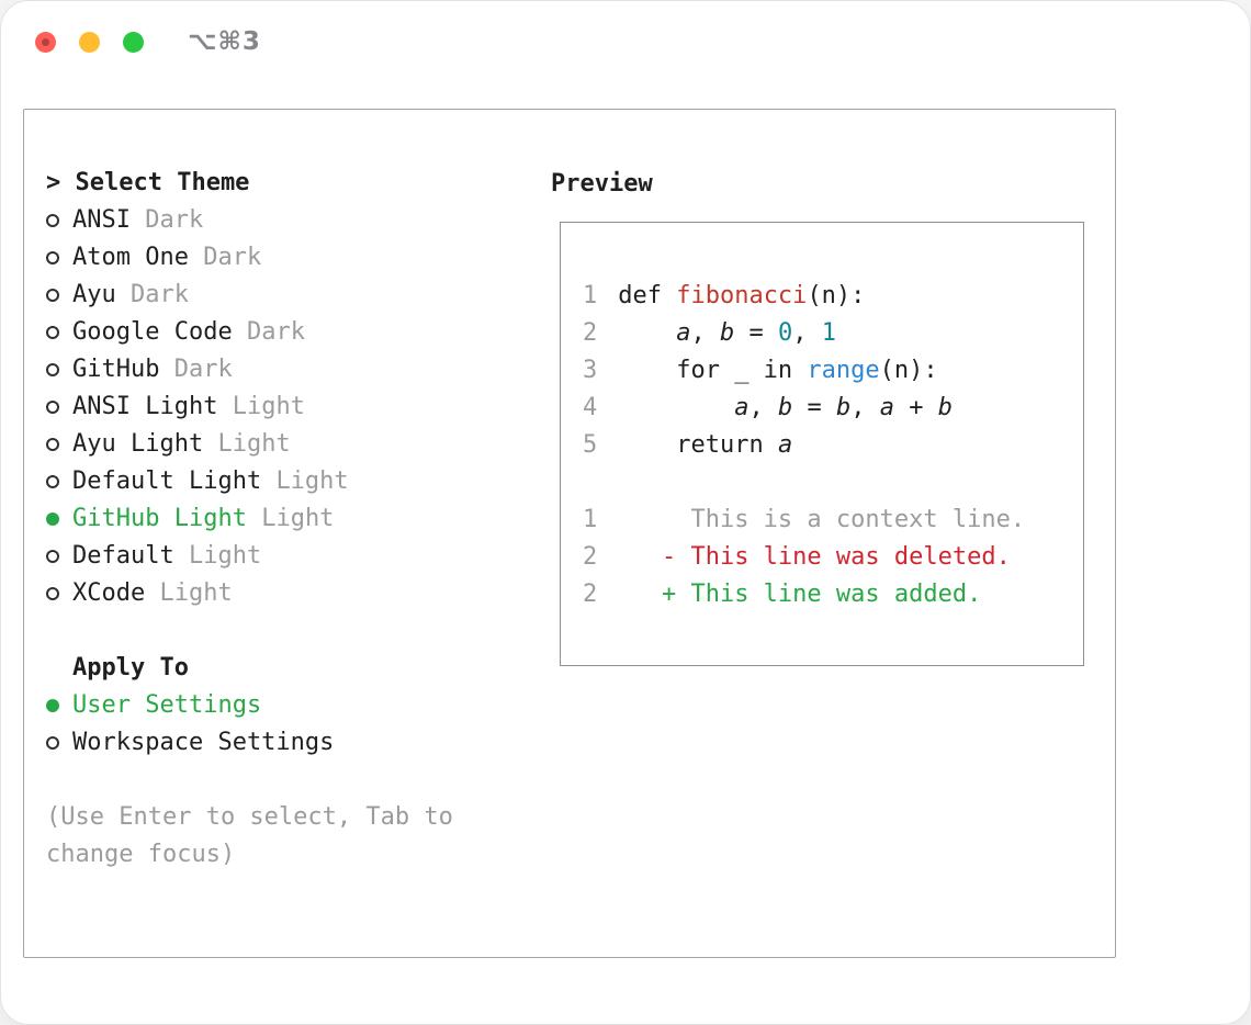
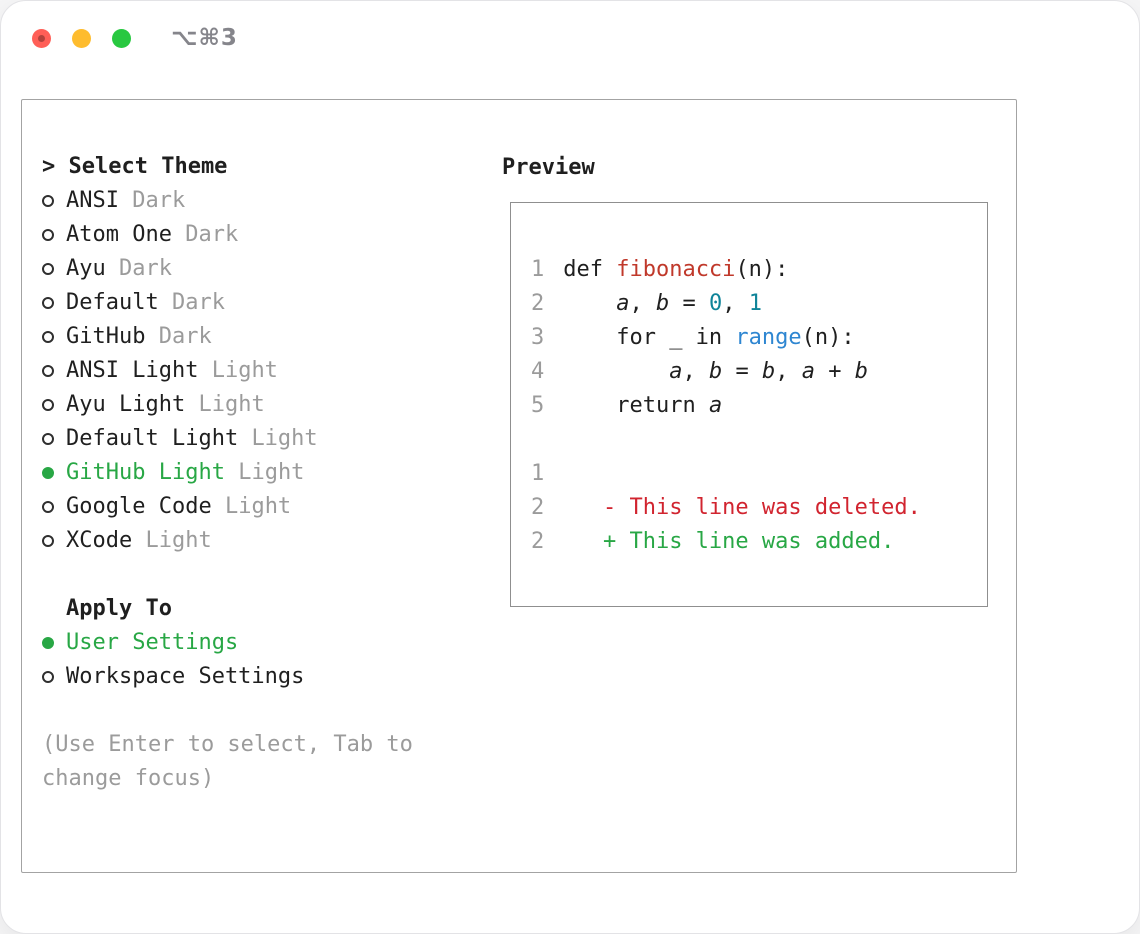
  ⌥⌘3
  > Select Theme
  ANSI Dark
  Atom One Dark
  Ayu Dark
- Google Code Dark
+ Default Dark
  GitHub Dark
  ANSI Light Light
  Ayu Light Light
  Default Light Light
  GitHub Light Light
- Default Light
+ Google Code Light
  XCode Light
  Apply To
  User Settings
  Workspace Settings
  (Use Enter to select, Tab to change focus)
  Preview
  1
  def fibonacci(n):
  2
  a, b = 0, 1
  3
  for _ in range(n):
  4
  a, b = b, a + b
  5
  return a
  1
- This is a context line.
  2
  - This line was deleted.
  2
  + This line was added.
